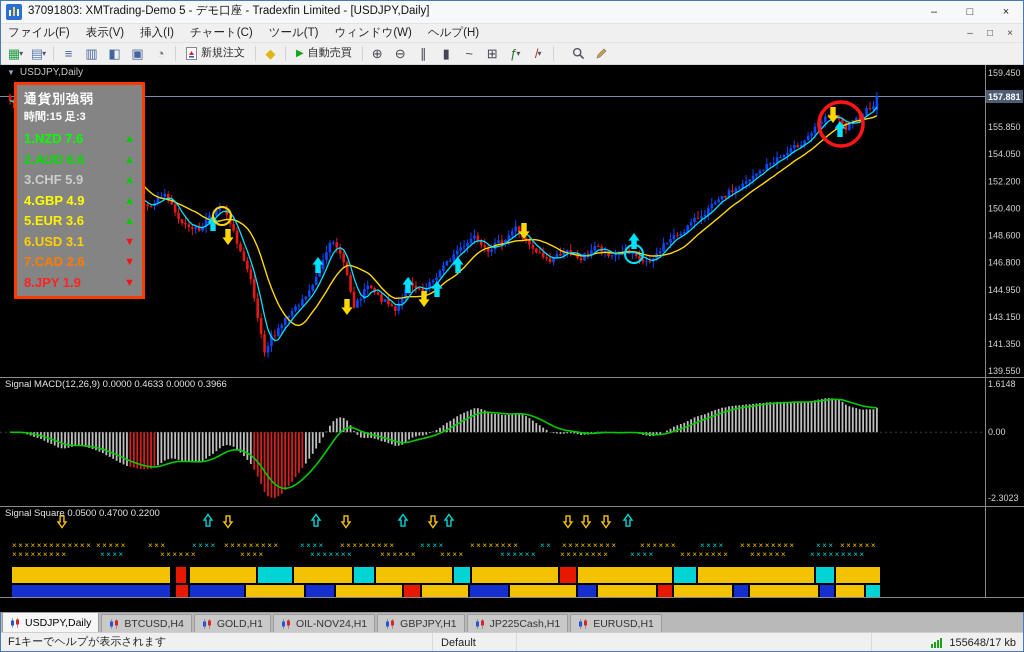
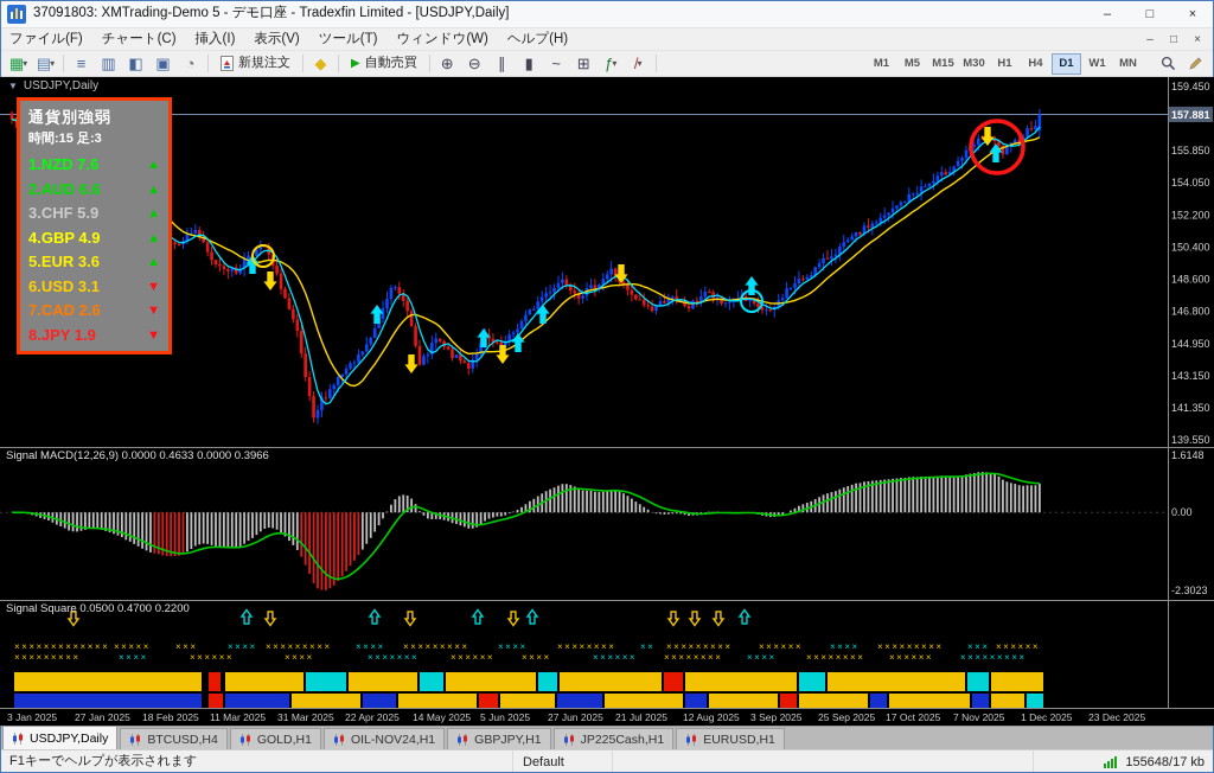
  37091803: XMTrading-Demo 5 - デモ口座 - Tradexfin Limited - [USDJPY,Daily]
  –
  □
  ×
  ファイル(F)
- 表示(V)
+ チャート(C)
  挿入(I)
- チャート(C)
+ 表示(V)
  ツール(T)
  ウィンドウ(W)
  ヘルプ(H)
  –
  □
  ×
  ▦
  ▾
  ▤
  ▾
  ≡
  ▥
  ◧
  ▣
  ◔
  新規注文
  ◆
  ▶
  自動売買
  ⊕
  ⊖
  ∥
  ▮
  ~
  ⊞
  ƒ
  ▾
  /
  ▾
+ M1
+ M5
+ M15
+ M30
+ H1
+ H4
+ D1
+ W1
+ MN
  1.6148
  0.00
  -2.3023
  ×××××××××××××
  ×××××
  ×××
  ××××
  ×××××××××
  ××××
  ×××××××××
  ××××
  ××××××××
  ××
  ×××××××××
  ××××××
  ××××
  ×××××××××
  ×××
  ××××××
  ×××××××××
  ××××
  ××××××
  ××××
  ×××××××
  ××××××
  ××××
  ××××××
  ××××××××
  ××××
  ××××××××
  ××××××
  ×××××××××
  159.450
  155.850
  154.050
  152.200
  150.400
  148.600
  146.800
  144.950
  143.150
  141.350
  139.550
  157.881
+ 3 Jan 2025
+ 27 Jan 2025
+ 18 Feb 2025
+ 11 Mar 2025
+ 31 Mar 2025
+ 22 Apr 2025
+ 14 May 2025
+ 5 Jun 2025
+ 27 Jun 2025
+ 21 Jul 2025
+ 12 Aug 2025
+ 3 Sep 2025
+ 25 Sep 2025
+ 17 Oct 2025
+ 7 Nov 2025
+ 1 Dec 2025
+ 23 Dec 2025
  ▼
  USDJPY,Daily
  Signal MACD(12,26,9) 0.0000 0.4633 0.0000 0.3966
  Signal Square 0.0500 0.4700 0.2200
  通貨別強弱
  時間:15 足:3
  1.NZD 7.6
  ▲
  2.AUD 6.6
  ▲
  3.CHF 5.9
  ▲
  4.GBP 4.9
  ▲
  5.EUR 3.6
  ▲
  6.USD 3.1
  ▼
  7.CAD 2.6
  ▼
  8.JPY 1.9
  ▼
  USDJPY,Daily
  BTCUSD,H4
  GOLD,H1
  OIL-NOV24,H1
  GBPJPY,H1
  JP225Cash,H1
  EURUSD,H1
  F1キーでヘルプが表示されます
  Default
  155648/17 kb
